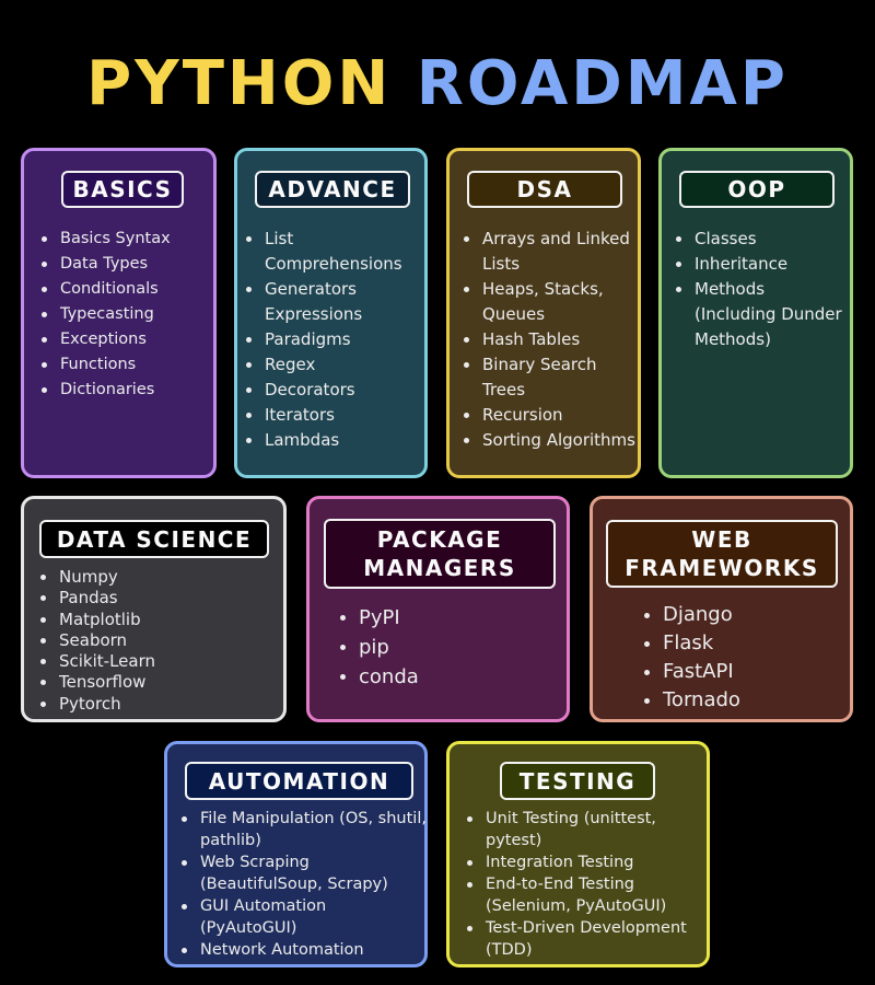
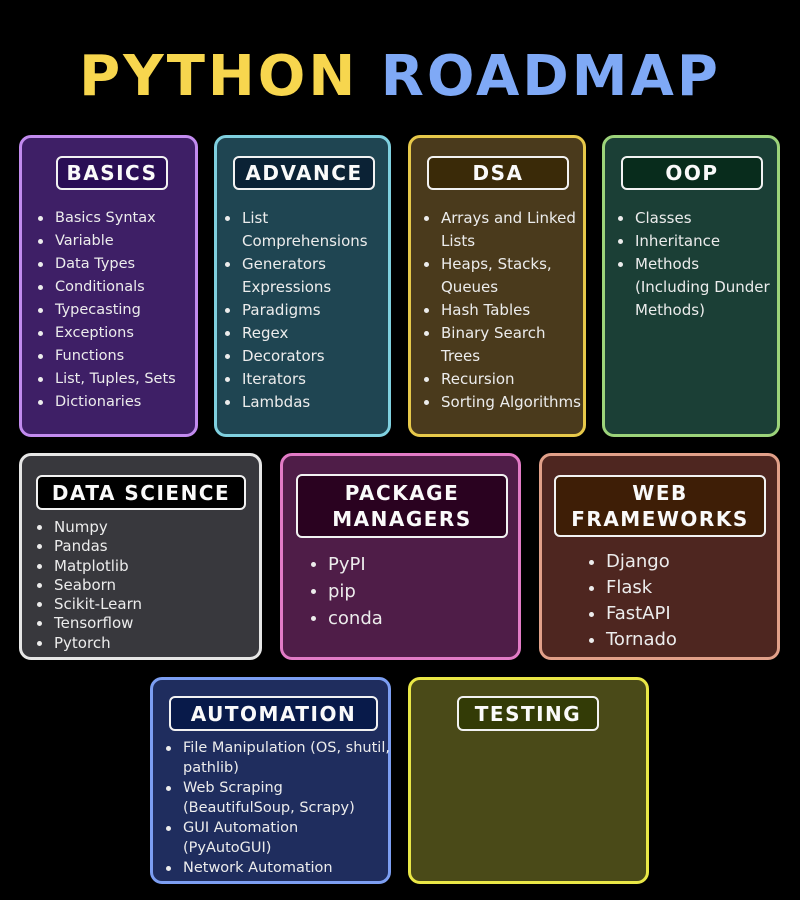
  PYTHON ROADMAP
  BASICS
  Basics Syntax
+ Variable
  Data Types
  Conditionals
  Typecasting
  Exceptions
  Functions
+ List, Tuples, Sets
  Dictionaries
  ADVANCE
  List Comprehensions
  Generators Expressions
  Paradigms
  Regex
  Decorators
  Iterators
  Lambdas
  DSA
  Arrays and Linked Lists
  Heaps, Stacks, Queues
  Hash Tables
  Binary Search Trees
  Recursion
  Sorting Algorithms
  OOP
  Classes
  Inheritance
  Methods (Including Dunder Methods)
  DATA SCIENCE
  Numpy
  Pandas
  Matplotlib
  Seaborn
  Scikit-Learn
  Tensorflow
  Pytorch
  PACKAGE MANAGERS
  PyPI
  pip
  conda
  WEB FRAMEWORKS
  Django
  Flask
  FastAPI
  Tornado
  AUTOMATION
  File Manipulation (OS, shutil, pathlib)
  Web Scraping (BeautifulSoup, Scrapy)
  GUI Automation (PyAutoGUI)
  Network Automation
  TESTING
- Unit Testing (unittest, pytest)
- Integration Testing
- End-to-End Testing (Selenium, PyAutoGUI)
- Test-Driven Development (TDD)
